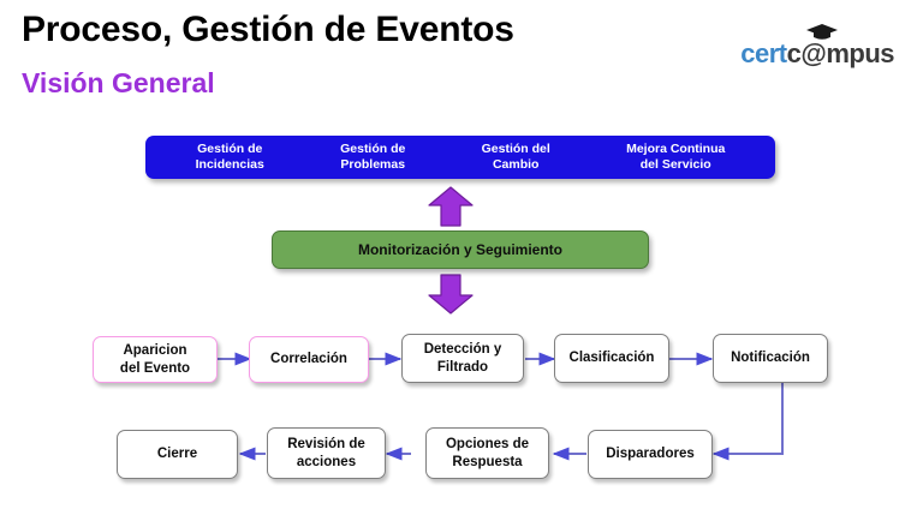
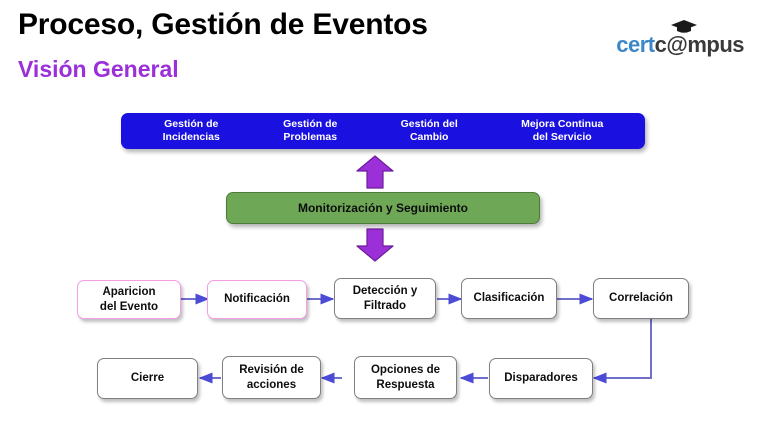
  Proceso, Gestión de Eventos
  Visión General
  cert
  c
  @
  mpus
  Gestión de
  Incidencias
  Gestión de
  Problemas
  Gestión del
  Cambio
  Mejora Continua
  del Servicio
  Monitorización y Seguimiento
  Aparicion
  del Evento
- Correlación
+ Notificación
  Detección y
  Filtrado
  Clasificación
- Notificación
+ Correlación
  Cierre
  Revisión de
  acciones
  Opciones de
  Respuesta
  Disparadores
